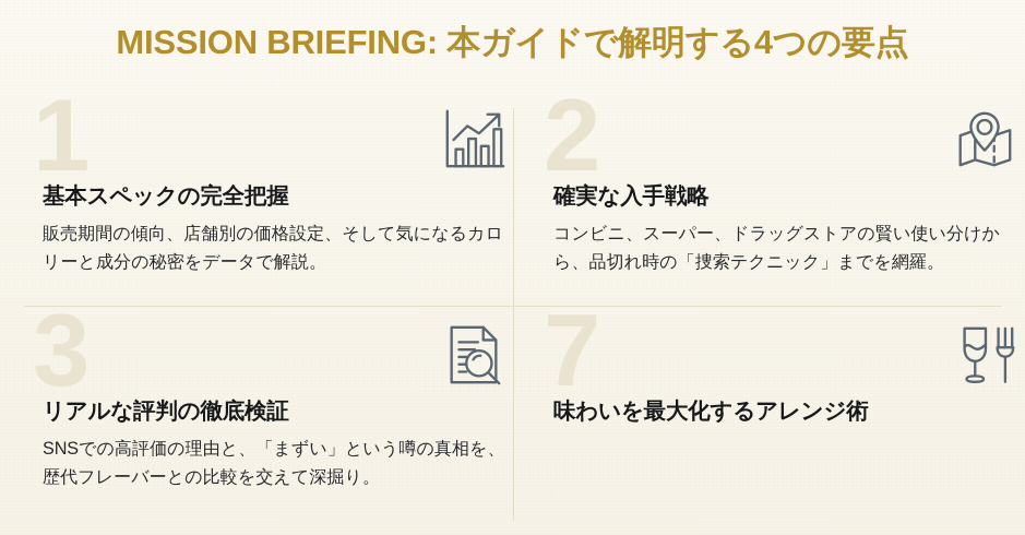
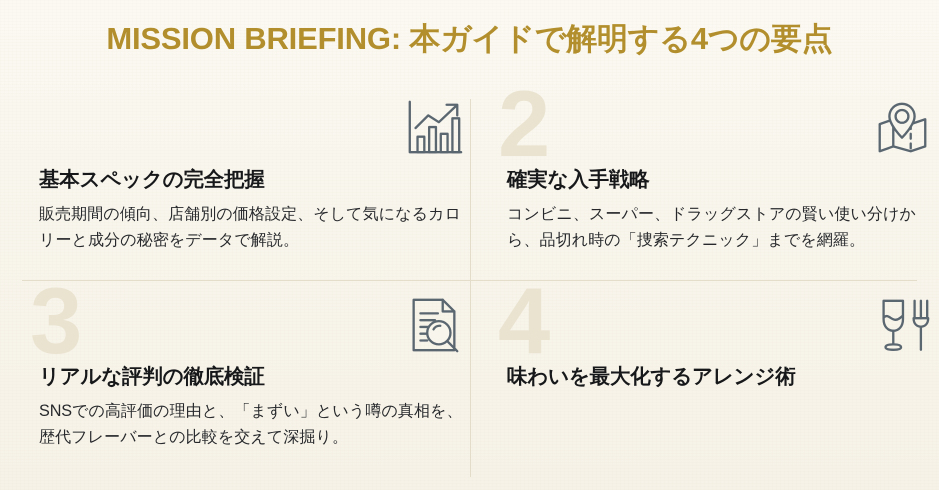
  MISSION BRIEFING: 本ガイドで解明する4つの要点
- 1
  基本スペックの完全把握
  販売期間の傾向、店舗別の価格設定、そして気になるカロリーと成分の秘密をデータで解説。
  2
  確実な入手戦略
  コンビニ、スーパー、ドラッグストアの賢い使い分けから、品切れ時の「捜索テクニック」までを網羅。
  3
  リアルな評判の徹底検証
  SNSでの高評価の理由と、「まずい」という噂の真相を、歴代フレーバーとの比較を交えて深掘り。
- 7
+ 4
  味わいを最大化するアレンジ術
